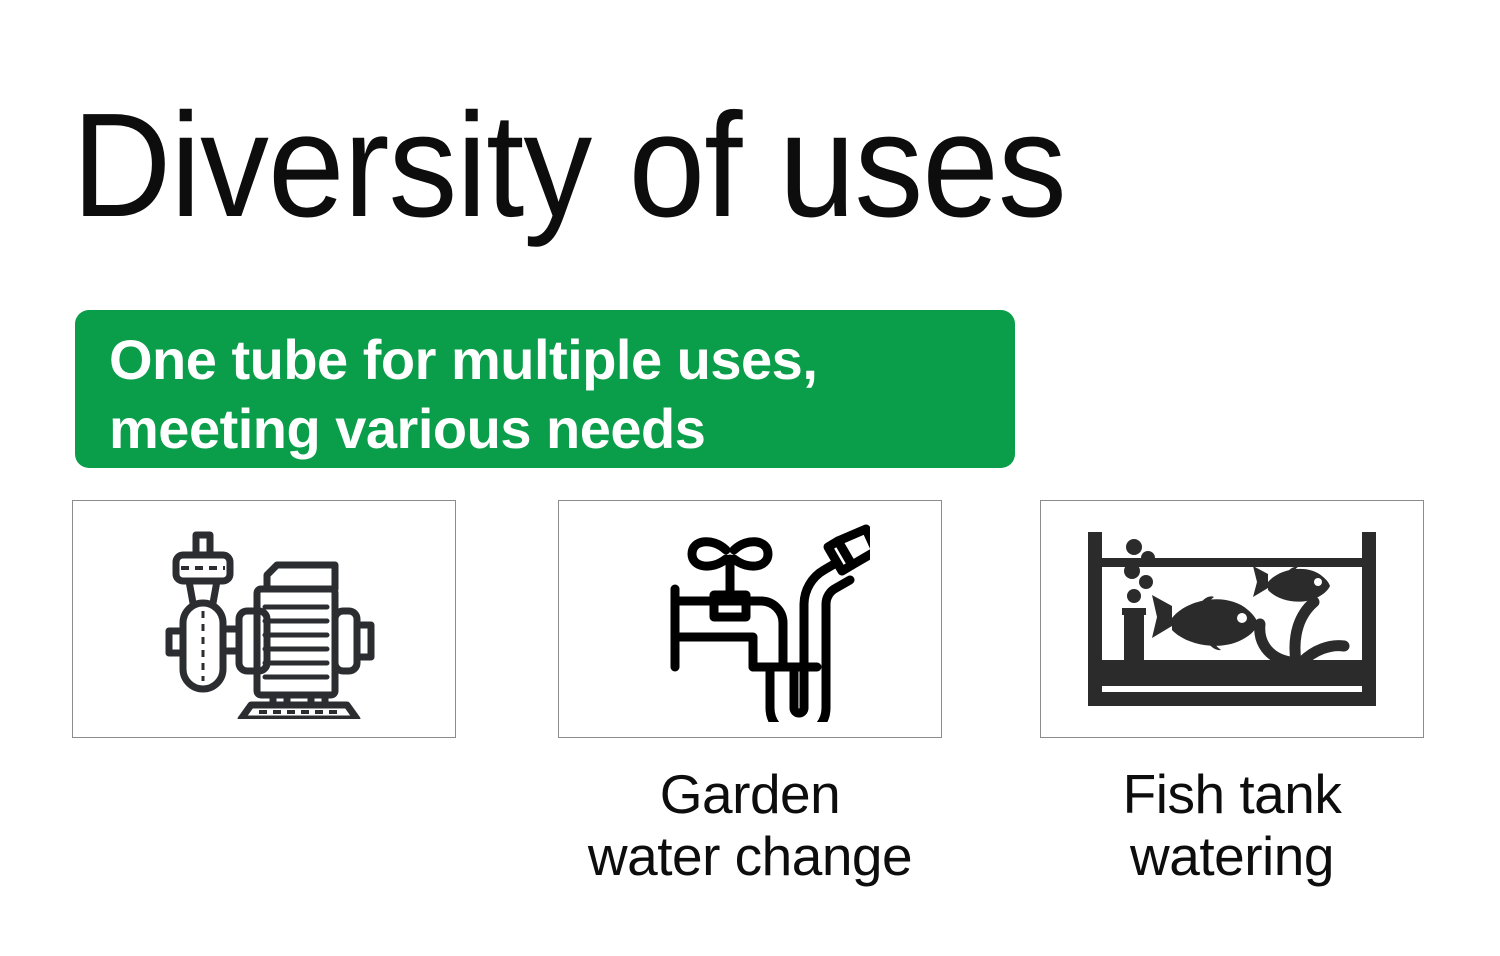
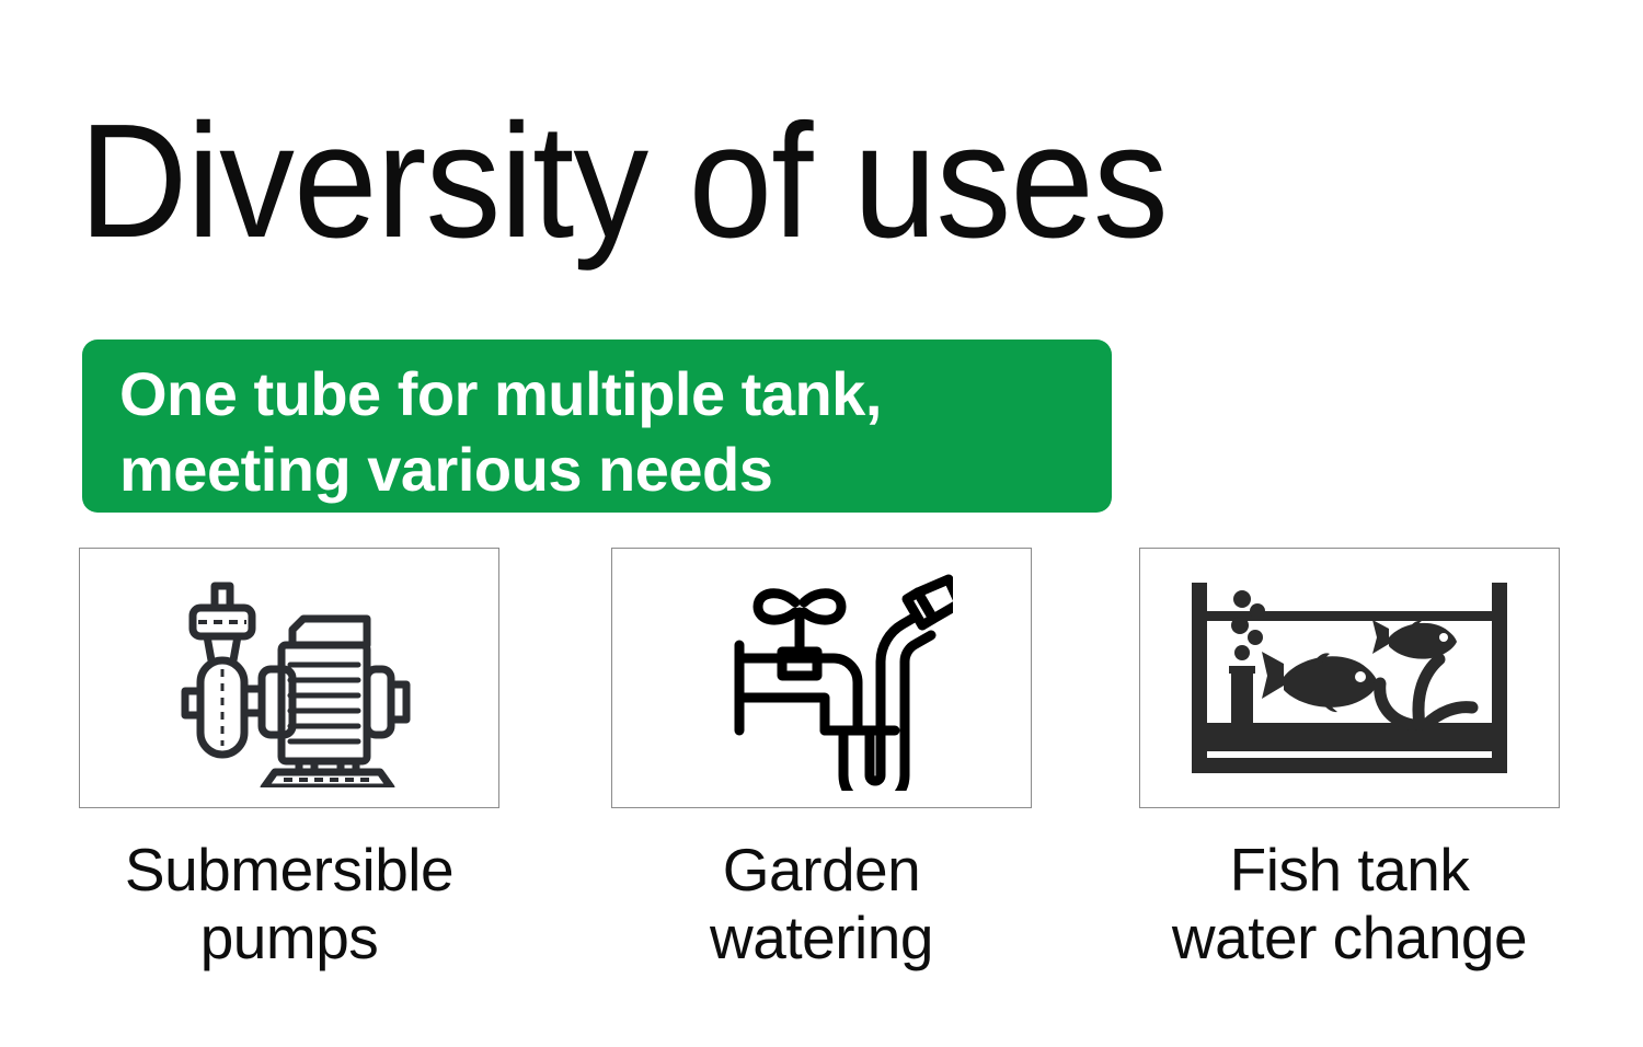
  Diversity of uses
- One tube for multiple uses,
+ One tube for multiple tank,
  meeting various needs
+ Submersible
+ pumps
  Garden
- water change
+ watering
  Fish tank
- watering
+ water change
